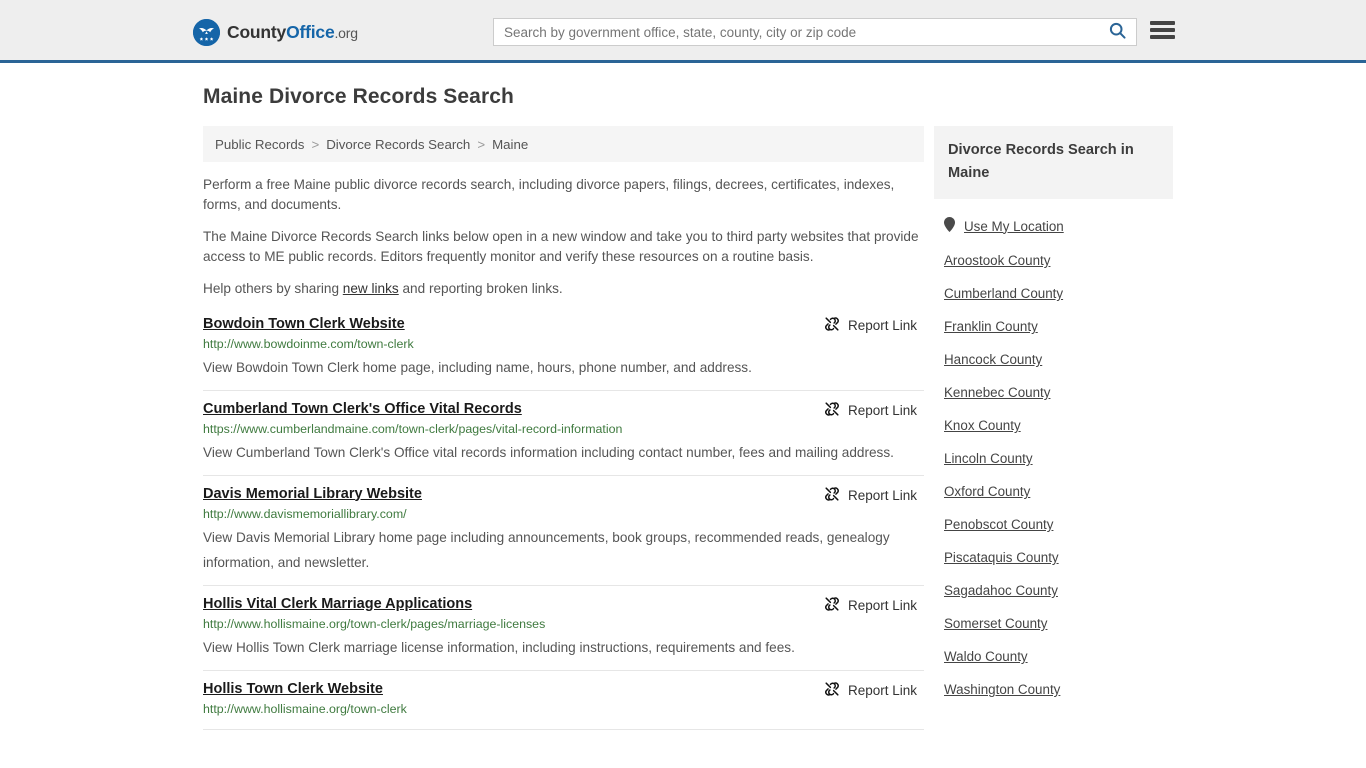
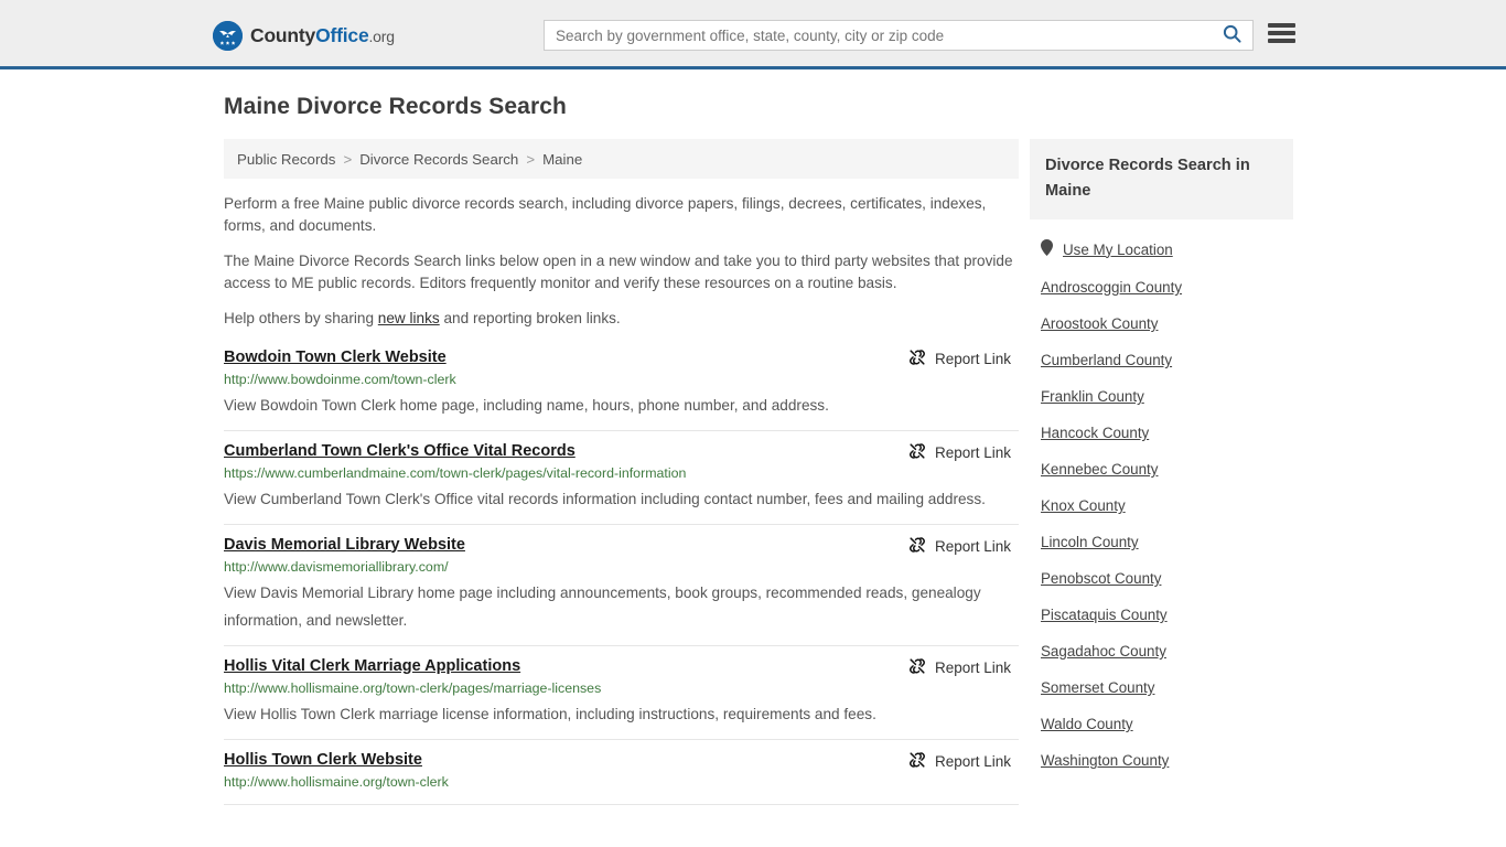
  CountyOffice.org
  Search by government office, state, county, city or zip code
  Maine Divorce Records Search
  Public Records
  >
  Divorce Records Search
  >
  Maine
  Perform a free Maine public divorce records search, including divorce papers, filings, decrees, certificates, indexes, forms, and documents.
  The Maine Divorce Records Search links below open in a new window and take you to third party websites that provide access to ME public records. Editors frequently monitor and verify these resources on a routine basis.
  Help others by sharing new links and reporting broken links.
  Bowdoin Town Clerk Website
  Report Link
  http://www.bowdoinme.com/town-clerk
  View Bowdoin Town Clerk home page, including name, hours, phone number, and address.
  Cumberland Town Clerk's Office Vital Records
  Report Link
  https://www.cumberlandmaine.com/town-clerk/pages/vital-record-information
  View Cumberland Town Clerk's Office vital records information including contact number, fees and mailing address.
  Davis Memorial Library Website
  Report Link
  http://www.davismemoriallibrary.com/
  View Davis Memorial Library home page including announcements, book groups, recommended reads, genealogy information, and newsletter.
  Hollis Vital Clerk Marriage Applications
  Report Link
  http://www.hollismaine.org/town-clerk/pages/marriage-licenses
  View Hollis Town Clerk marriage license information, including instructions, requirements and fees.
  Hollis Town Clerk Website
  Report Link
  http://www.hollismaine.org/town-clerk
  Divorce Records Search in Maine
  Use My Location
+ Androscoggin County
  Aroostook County
  Cumberland County
  Franklin County
  Hancock County
  Kennebec County
  Knox County
  Lincoln County
- Oxford County
  Penobscot County
  Piscataquis County
  Sagadahoc County
  Somerset County
  Waldo County
  Washington County
